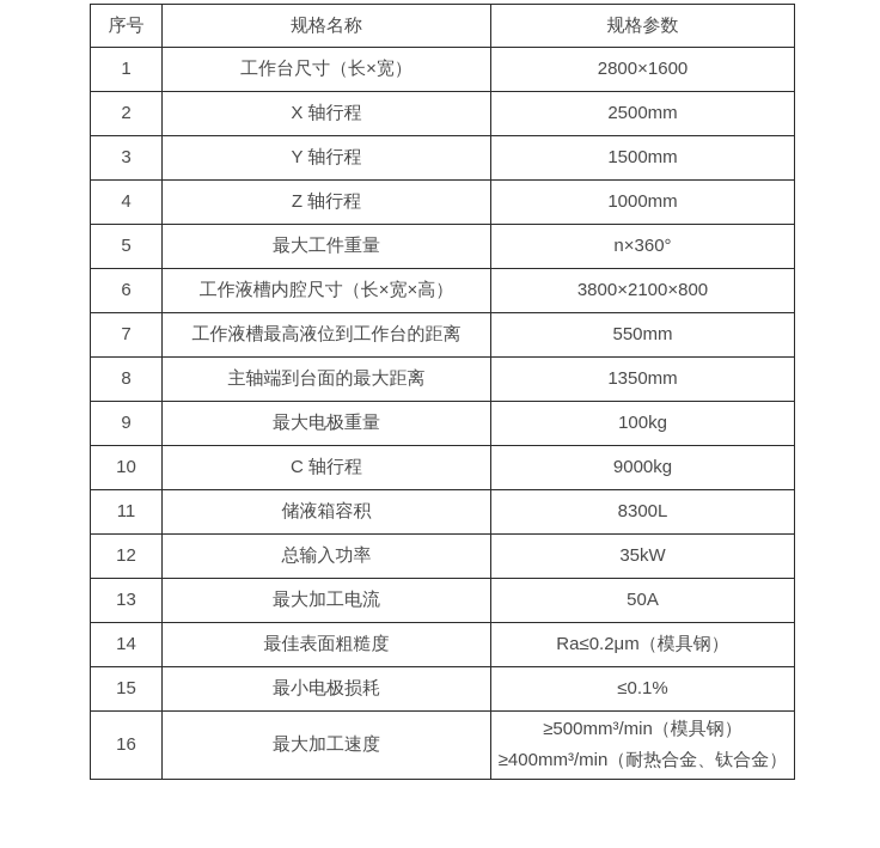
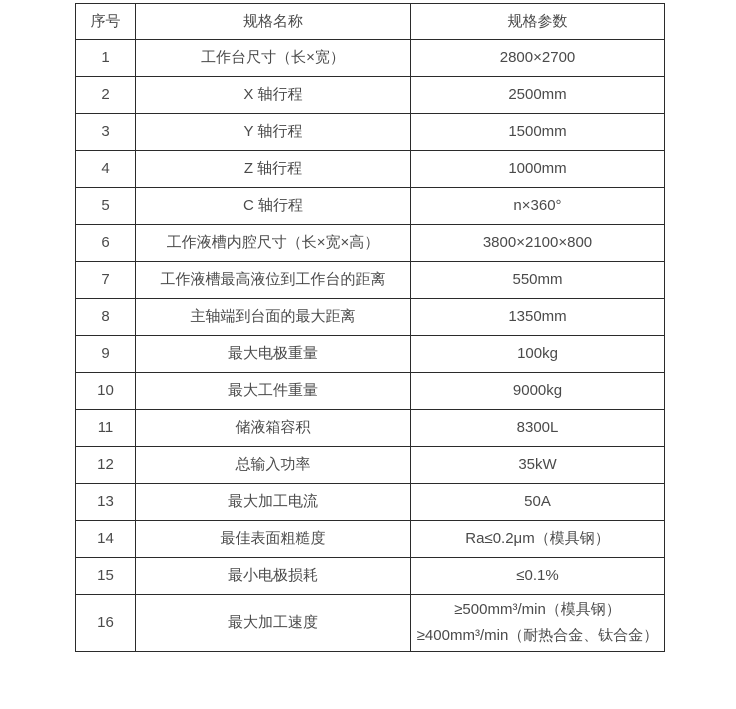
  序号	规格名称	规格参数
- 1	工作台尺寸（长×宽）	2800×1600
+ 1	工作台尺寸（长×宽）	2800×2700
  2	X 轴行程	2500mm
  3	Y 轴行程	1500mm
  4	Z 轴行程	1000mm
- 5	最大工件重量	n×360°
+ 5	C 轴行程	n×360°
  6	工作液槽内腔尺寸（长×宽×高）	3800×2100×800
  7	工作液槽最高液位到工作台的距离	550mm
  8	主轴端到台面的最大距离	1350mm
  9	最大电极重量	100kg
- 10	C 轴行程	9000kg
+ 10	最大工件重量	9000kg
  11	储液箱容积	8300L
  12	总输入功率	35kW
  13	最大加工电流	50A
  14	最佳表面粗糙度	Ra≤0.2μm（模具钢）
  15	最小电极损耗	≤0.1%
  16	最大加工速度	≥500mm³/min（模具钢）≥400mm³/min（耐热合金、钛合金）
